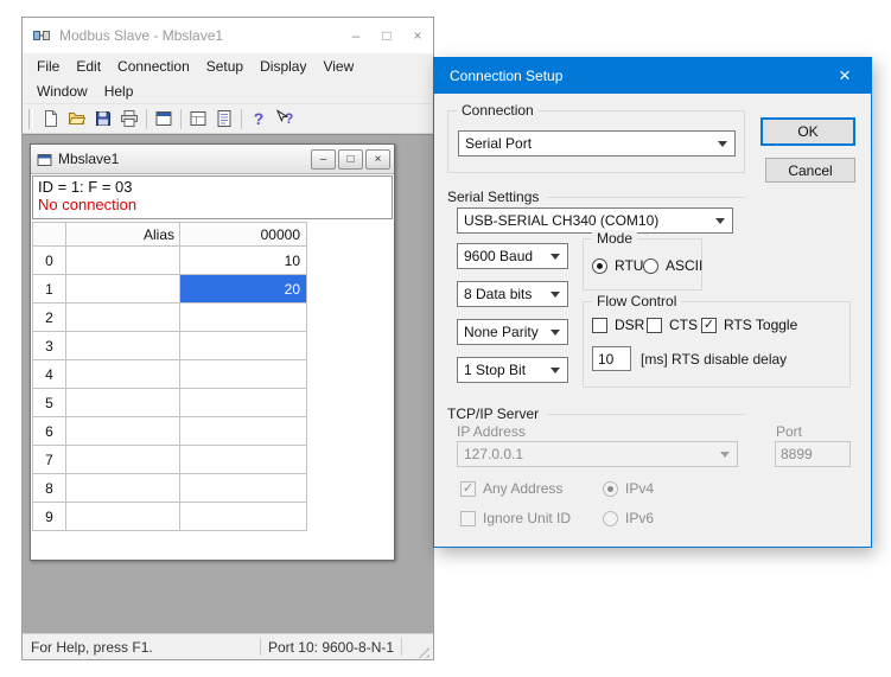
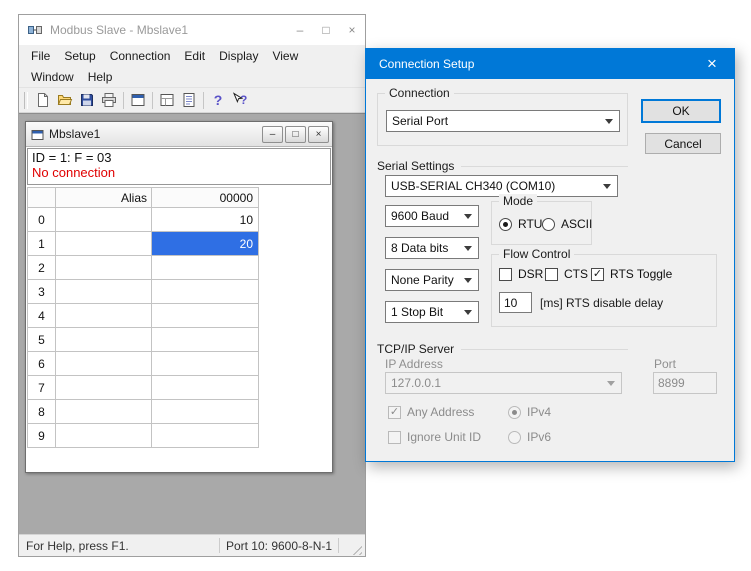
  Modbus Slave - Mbslave1
  –
  □
  ×
  File
- Edit
+ Setup
  Connection
- Setup
+ Edit
  Display
  View
  Window
  Help
  ?
  ?
  Mbslave1
  –
  □
  ×
  ID = 1: F = 03
  No connection
  Alias
  00000
  0
  10
  1
  20
  2
  3
  4
  5
  6
  7
  8
  9
  For Help, press F1.
  Port 10: 9600-8-N-1
  Connection Setup
  ×
  Connection
  Serial Port
  OK
  Cancel
  Serial Settings
  USB-SERIAL CH340 (COM10)
  9600 Baud
  8 Data bits
  None Parity
  1 Stop Bit
  Mode
  RTU
  ASCII
  Flow Control
  DSR
  CTS
  RTS Toggle
  10
  [ms] RTS disable delay
  TCP/IP Server
  IP Address
  127.0.0.1
  Port
  8899
  Any Address
  IPv4
  Ignore Unit ID
  IPv6
